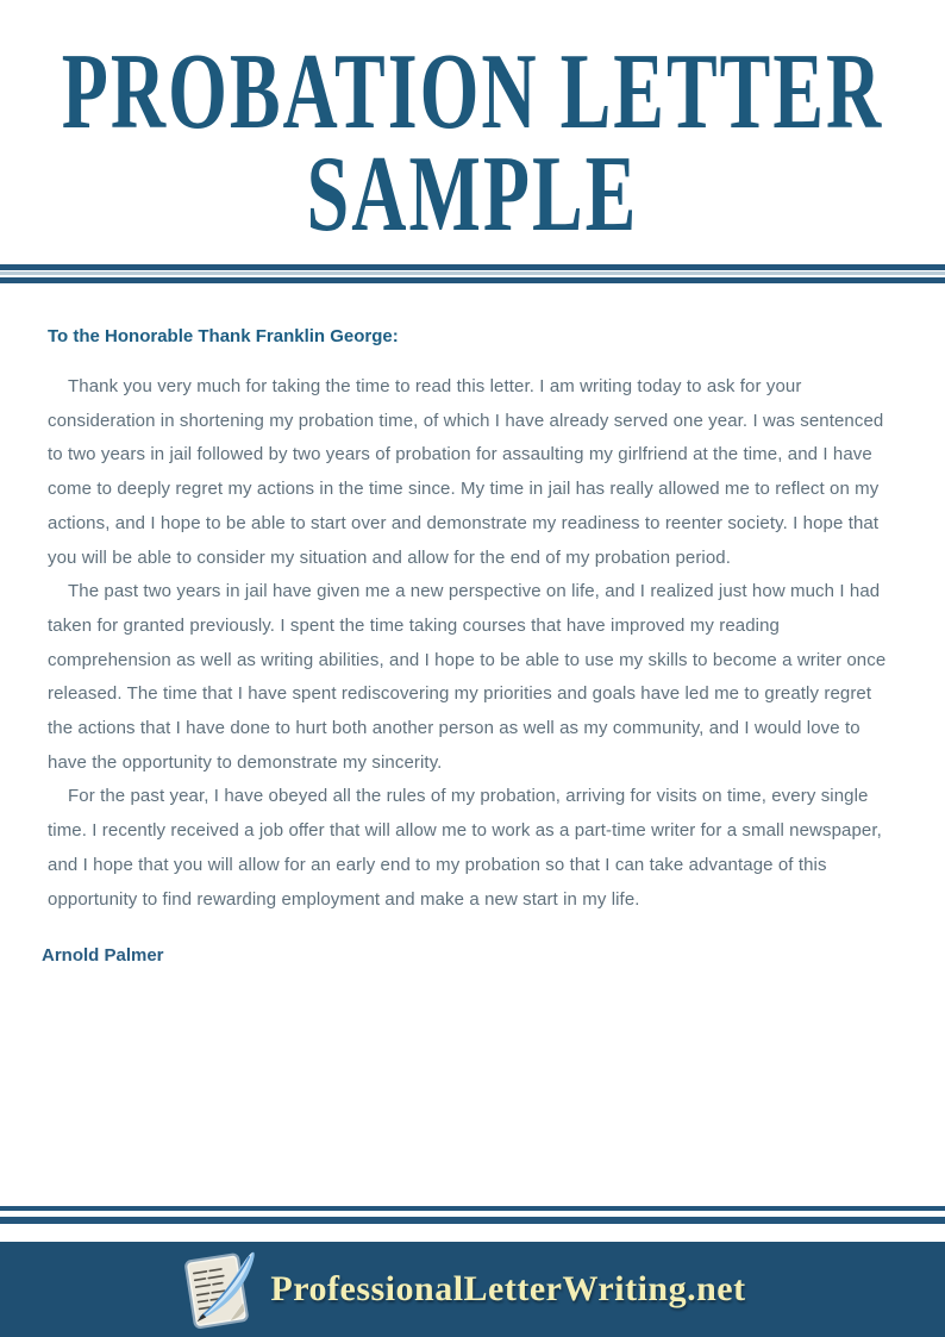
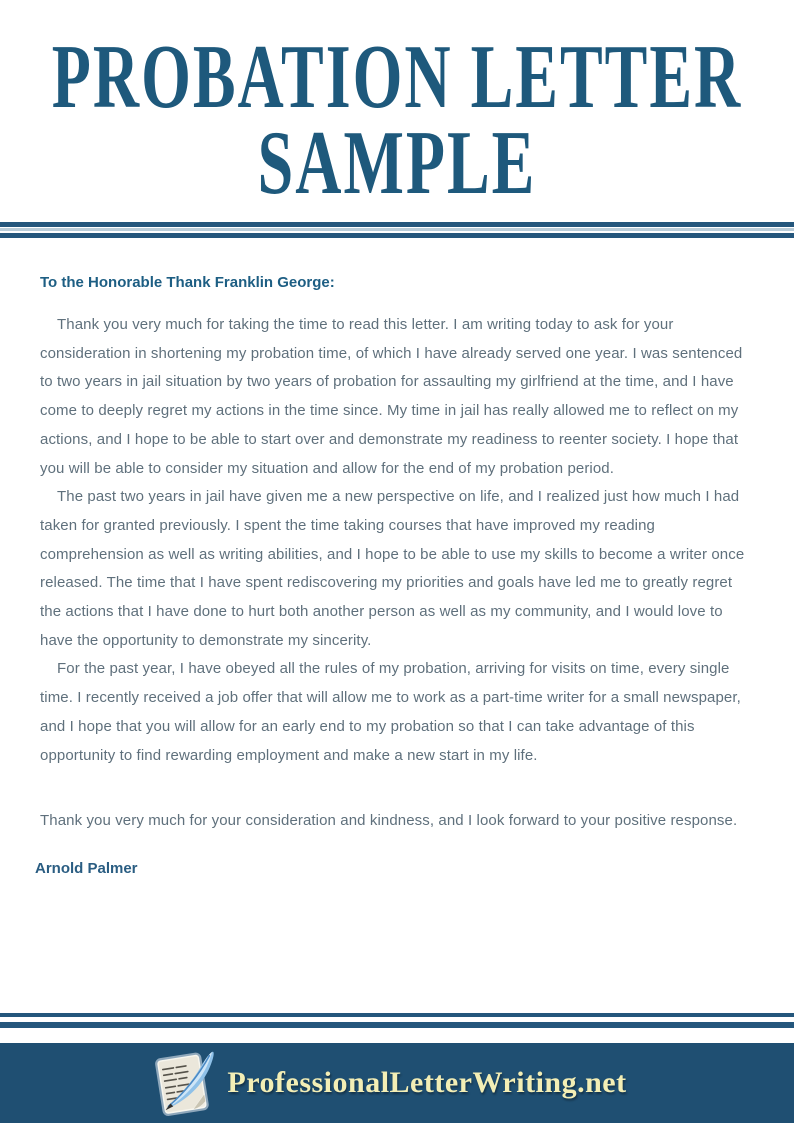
  PROBATION LETTER
  SAMPLE
  To the Honorable Thank Franklin George:
- Thank you very much for taking the time to read this letter. I am writing today to ask for your consideration in shortening my probation time, of which I have already served one year. I was sentenced to two years in jail followed by two years of probation for assaulting my girlfriend at the time, and I have come to deeply regret my actions in the time since. My time in jail has really allowed me to reflect on my actions, and I hope to be able to start over and demonstrate my readiness to reenter society. I hope that you will be able to consider my situation and allow for the end of my probation period.
+ Thank you very much for taking the time to read this letter. I am writing today to ask for your consideration in shortening my probation time, of which I have already served one year. I was sentenced to two years in jail situation by two years of probation for assaulting my girlfriend at the time, and I have come to deeply regret my actions in the time since. My time in jail has really allowed me to reflect on my actions, and I hope to be able to start over and demonstrate my readiness to reenter society. I hope that you will be able to consider my situation and allow for the end of my probation period.
  The past two years in jail have given me a new perspective on life, and I realized just how much I had taken for granted previously. I spent the time taking courses that have improved my reading comprehension as well as writing abilities, and I hope to be able to use my skills to become a writer once released. The time that I have spent rediscovering my priorities and goals have led me to greatly regret the actions that I have done to hurt both another person as well as my community, and I would love to have the opportunity to demonstrate my sincerity.
  For the past year, I have obeyed all the rules of my probation, arriving for visits on time, every single time. I recently received a job offer that will allow me to work as a part-time writer for a small newspaper, and I hope that you will allow for an early end to my probation so that I can take advantage of this opportunity to find rewarding employment and make a new start in my life.
+ Thank you very much for your consideration and kindness, and I look forward to your positive response.
  Arnold Palmer
  ProfessionalLetterWriting.net
